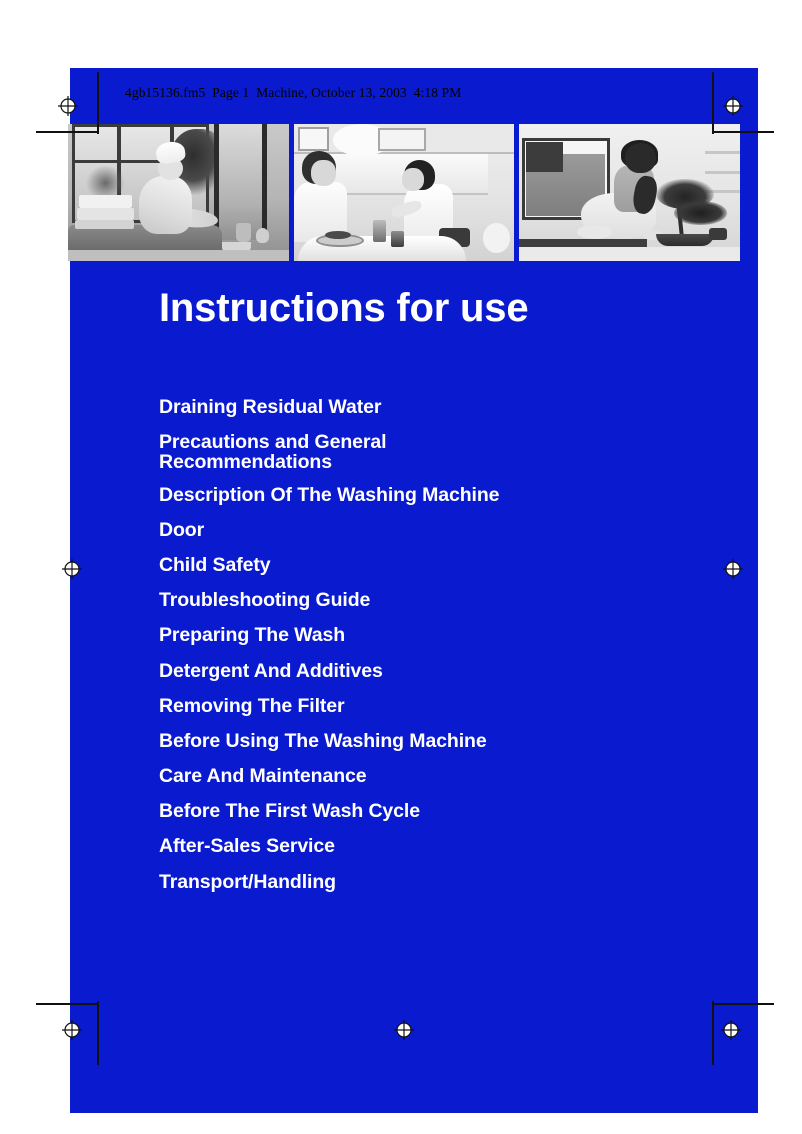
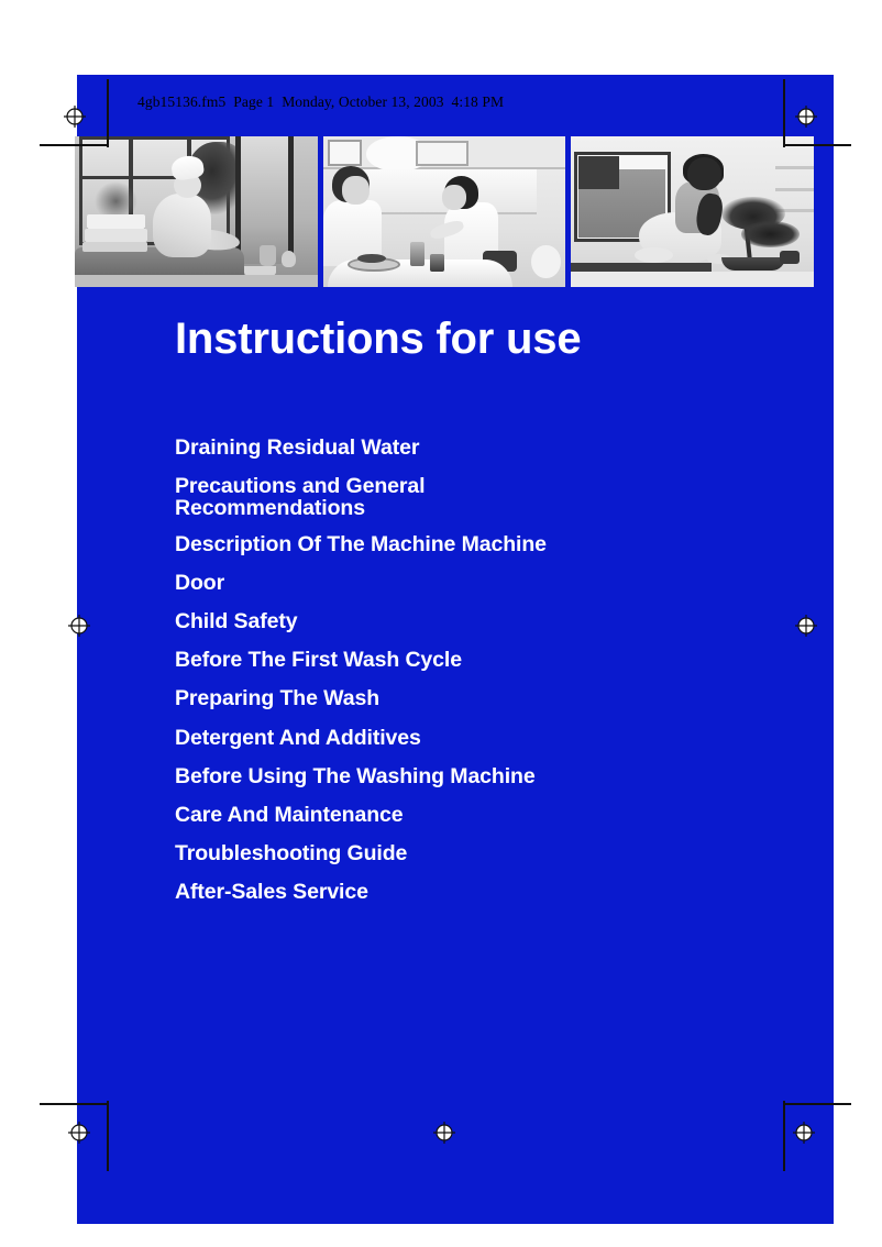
- 4gb15136.fm5 Page 1 Machine, October 13, 2003 4:18 PM
+ 4gb15136.fm5 Page 1 Monday, October 13, 2003 4:18 PM
  Instructions for use
  Draining Residual Water
  Precautions and General
  Recommendations
- Description Of The Washing Machine
+ Description Of The Machine Machine
  Door
  Child Safety
- Troubleshooting Guide
+ Before The First Wash Cycle
  Preparing The Wash
  Detergent And Additives
- Removing The Filter
  Before Using The Washing Machine
  Care And Maintenance
- Before The First Wash Cycle
+ Troubleshooting Guide
  After-Sales Service
- Transport/Handling
